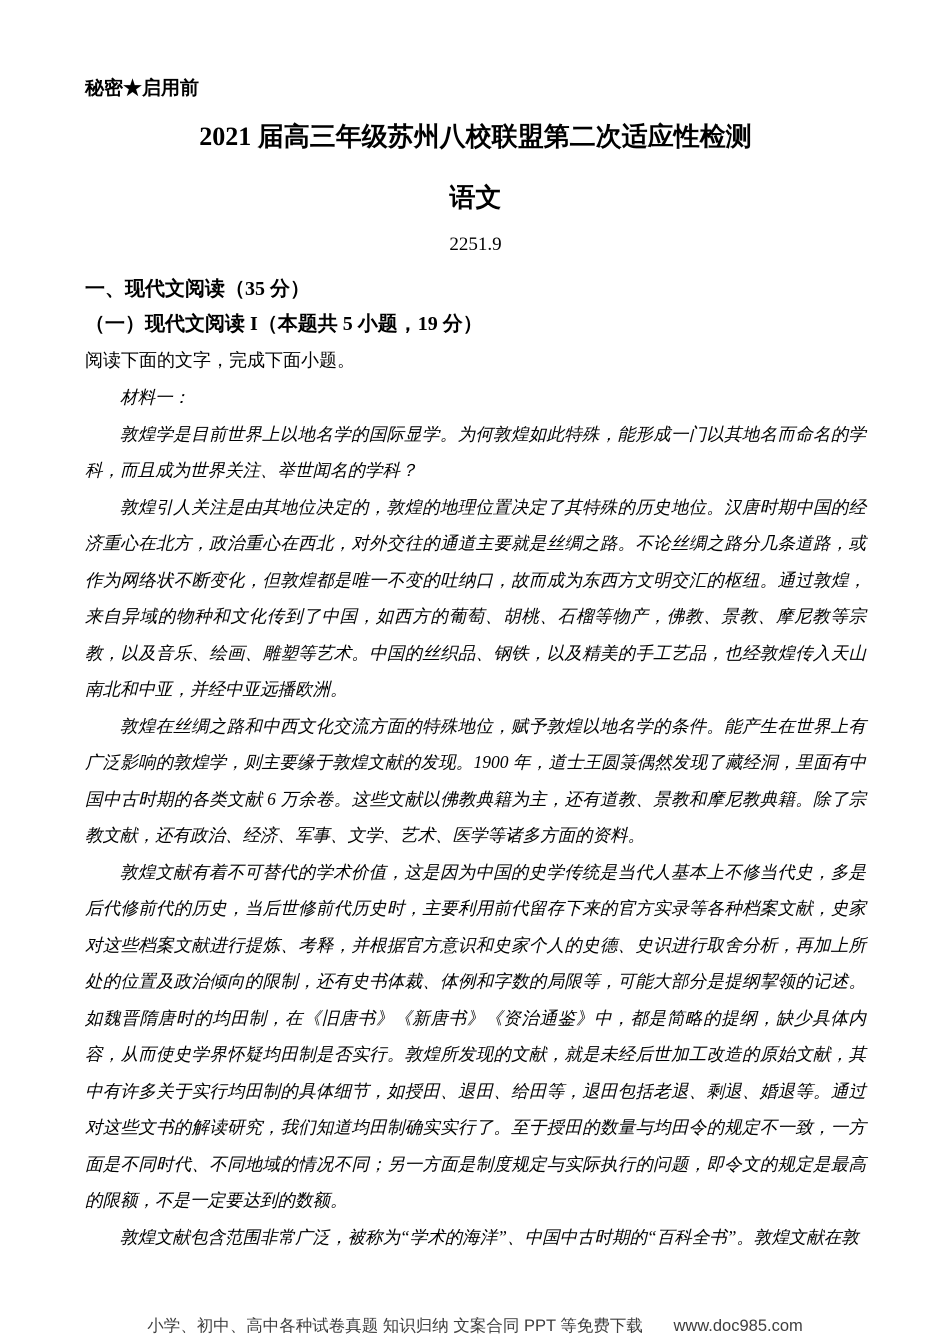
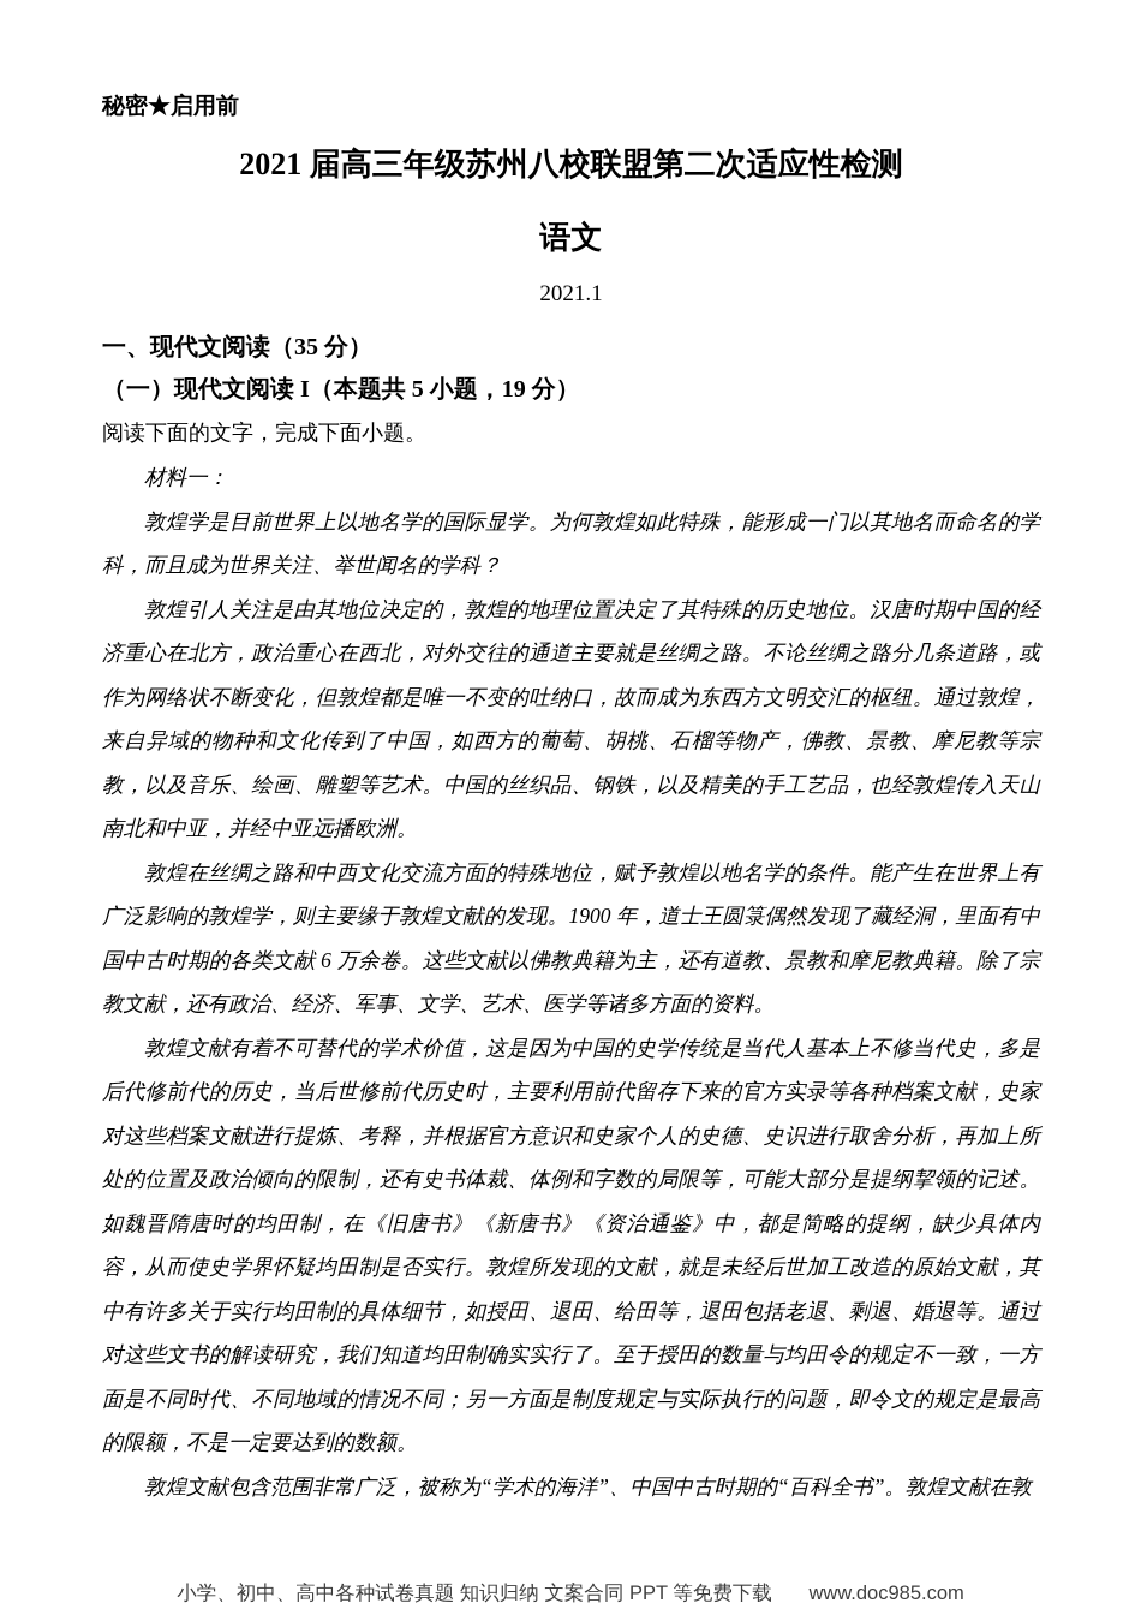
  秘密★启用前
  2021 届高三年级苏州八校联盟第二次适应性检测
  语文
- 2251.9
+ 2021.1
  一、现代文阅读（35 分）
  （一）现代文阅读 I（本题共 5 小题，19 分）
  阅读下面的文字，完成下面小题。
  材料一：
  敦煌学是目前世界上以地名学的国际显学。为何敦煌如此特殊，能形成一门以其地名而命名的学科，而且成为世界关注、举世闻名的学科？
  敦煌引人关注是由其地位决定的，敦煌的地理位置决定了其特殊的历史地位。汉唐时期中国的经济重心在北方，政治重心在西北，对外交往的通道主要就是丝绸之路。不论丝绸之路分几条道路，或作为网络状不断变化，但敦煌都是唯一不变的吐纳口，故而成为东西方文明交汇的枢纽。通过敦煌，来自异域的物种和文化传到了中国，如西方的葡萄、胡桃、石榴等物产，佛教、景教、摩尼教等宗教，以及音乐、绘画、雕塑等艺术。中国的丝织品、钢铁，以及精美的手工艺品，也经敦煌传入天山南北和中亚，并经中亚远播欧洲。
  敦煌在丝绸之路和中西文化交流方面的特殊地位，赋予敦煌以地名学的条件。能产生在世界上有广泛影响的敦煌学，则主要缘于敦煌文献的发现。1900 年，道士王圆箓偶然发现了藏经洞，里面有中国中古时期的各类文献 6 万余卷。这些文献以佛教典籍为主，还有道教、景教和摩尼教典籍。除了宗教文献，还有政治、经济、军事、文学、艺术、医学等诸多方面的资料。
  敦煌文献有着不可替代的学术价值，这是因为中国的史学传统是当代人基本上不修当代史，多是后代修前代的历史，当后世修前代历史时，主要利用前代留存下来的官方实录等各种档案文献，史家对这些档案文献进行提炼、考释，并根据官方意识和史家个人的史德、史识进行取舍分析，再加上所处的位置及政治倾向的限制，还有史书体裁、体例和字数的局限等，可能大部分是提纲挈领的记述。如魏晋隋唐时的均田制，在《旧唐书》《新唐书》《资治通鉴》中，都是简略的提纲，缺少具体内容，从而使史学界怀疑均田制是否实行。敦煌所发现的文献，就是未经后世加工改造的原始文献，其中有许多关于实行均田制的具体细节，如授田、退田、给田等，退田包括老退、剩退、婚退等。通过对这些文书的解读研究，我们知道均田制确实实行了。至于授田的数量与均田令的规定不一致，一方面是不同时代、不同地域的情况不同；另一方面是制度规定与实际执行的问题，即令文的规定是最高的限额，不是一定要达到的数额。
  敦煌文献包含范围非常广泛，被称为“学术的海洋”、中国中古时期的“百科全书”。敦煌文献在敦
  小学、初中、高中各种试卷真题 知识归纳 文案合同 PPT 等免费下载 www.doc985.com
